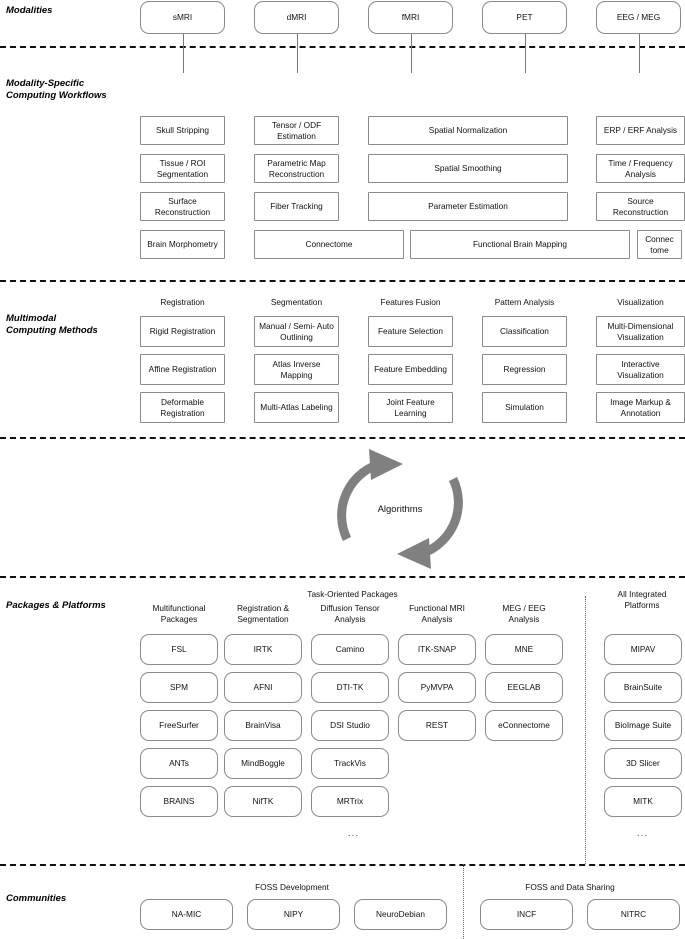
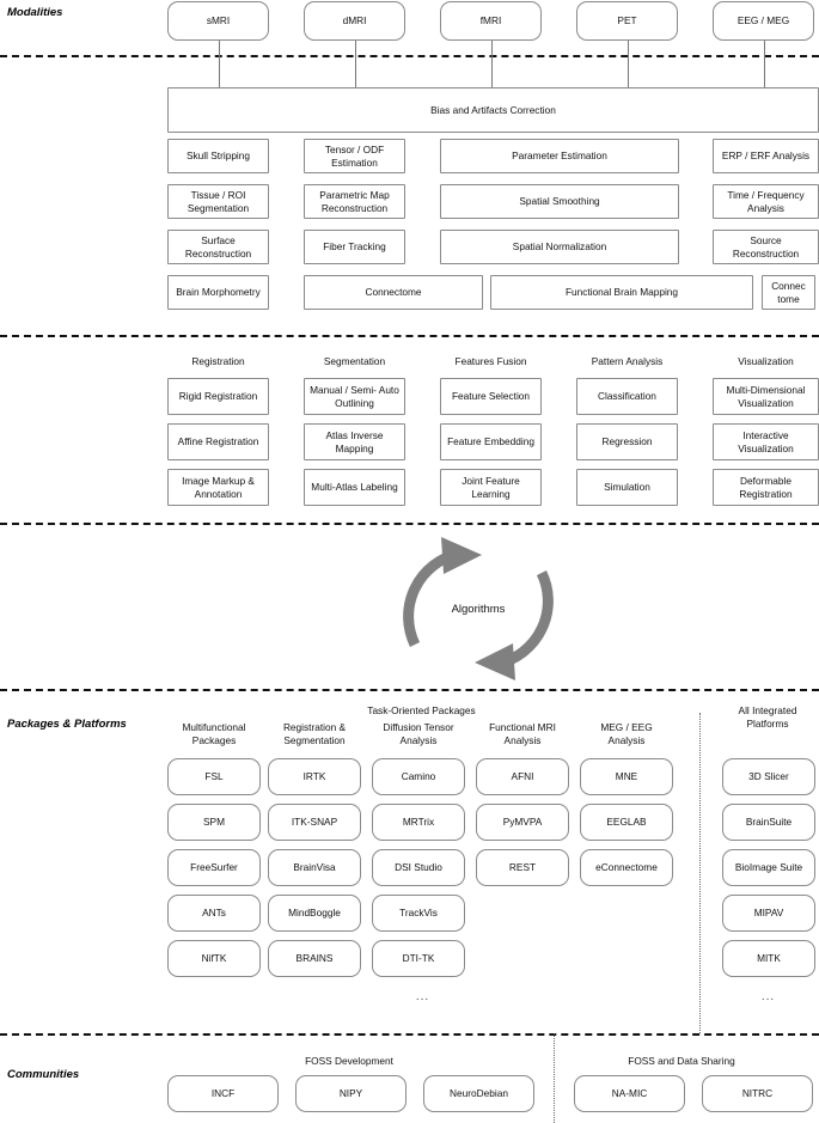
  Modalities
- Modality-Specific
- Computing Workflows
- Multimodal
- Computing Methods
  Packages & Platforms
  Communities
  sMRI
  dMRI
  fMRI
  PET
  EEG / MEG
+ Bias and Artifacts Correction
  Skull Stripping
  Tissue / ROI Segmentation
  Surface Reconstruction
  Brain Morphometry
  Tensor / ODF Estimation
  Parametric Map Reconstruction
  Fiber Tracking
  Connectome
- Spatial Normalization
+ Parameter Estimation
  Spatial Smoothing
- Parameter Estimation
+ Spatial Normalization
  Functional Brain Mapping
  ERP / ERF Analysis
  Time / Frequency Analysis
  Source Reconstruction
  Connec tome
  Registration
  Segmentation
  Features Fusion
  Pattern Analysis
  Visualization
  Rigid Registration
  Affine Registration
- Deformable Registration
+ Image Markup & Annotation
  Manual / Semi- Auto Outlining
  Atlas Inverse Mapping
  Multi-Atlas Labeling
  Feature Selection
  Feature Embedding
  Joint Feature Learning
  Classification
  Regression
  Simulation
  Multi-Dimensional Visualization
  Interactive Visualization
- Image Markup & Annotation
+ Deformable Registration
  Algorithms
  Task-Oriented Packages
  All Integrated
  Platforms
  Multifunctional
  Packages
  Registration &
  Segmentation
  Diffusion Tensor
  Analysis
  Functional MRI
  Analysis
  MEG / EEG
  Analysis
  FSL
  SPM
  FreeSurfer
  ANTs
- BRAINS
+ NifTK
  IRTK
- AFNI
+ ITK-SNAP
  BrainVisa
  MindBoggle
- NifTK
+ BRAINS
  Camino
- DTI-TK
+ MRTrix
  DSI Studio
  TrackVis
- MRTrix
+ DTI-TK
- ITK-SNAP
+ AFNI
  PyMVPA
  REST
  MNE
  EEGLAB
  eConnectome
- MIPAV
+ 3D Slicer
  BrainSuite
  BioImage Suite
- 3D Slicer
+ MIPAV
  MITK
  ...
  ...
  FOSS Development
  FOSS and Data Sharing
- NA-MIC
+ INCF
  NIPY
  NeuroDebian
- INCF
+ NA-MIC
  NITRC
